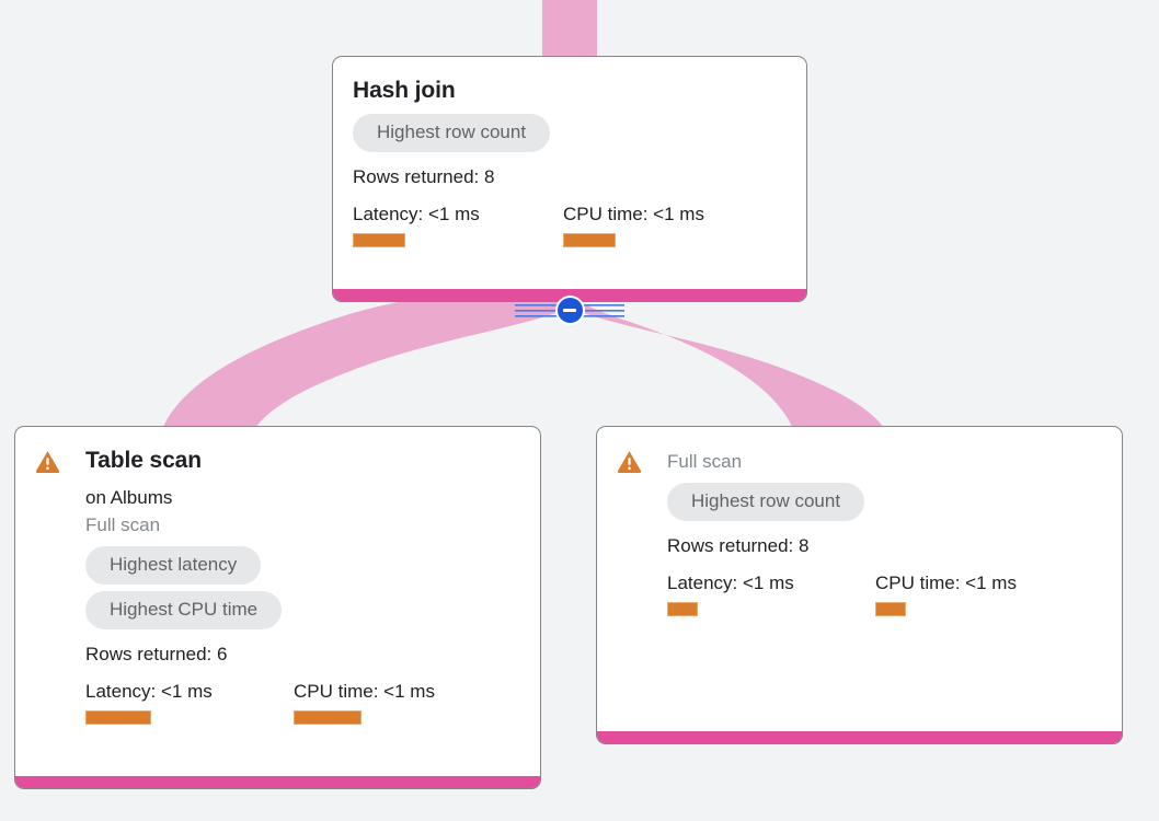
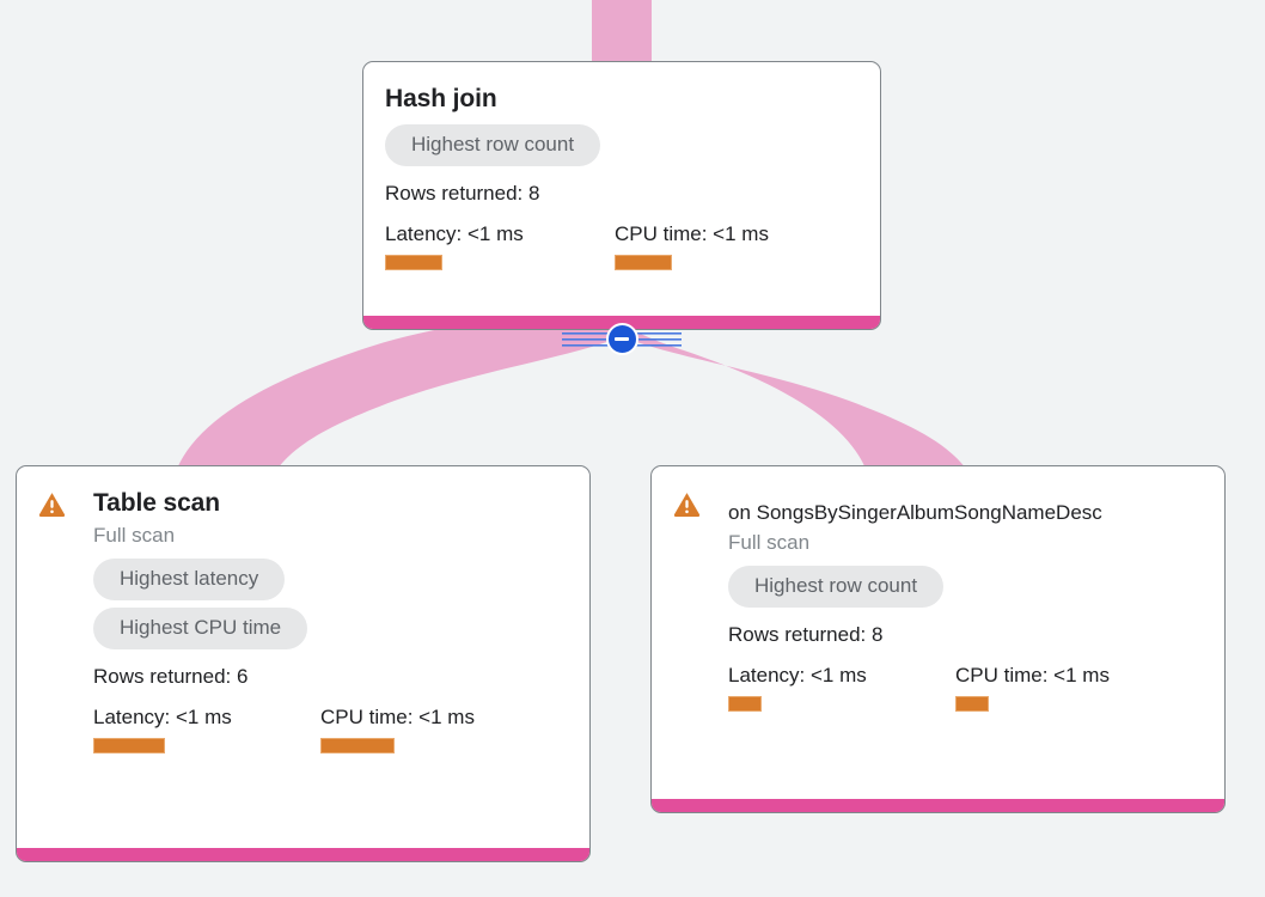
  Hash join
  Highest row count
  Rows returned: 8
  Latency: <1 ms
  CPU time: <1 ms
  Table scan
- on Albums
  Full scan
  Highest latency
  Highest CPU time
  Rows returned: 6
  Latency: <1 ms
  CPU time: <1 ms
+ on SongsBySingerAlbumSongNameDesc
  Full scan
  Highest row count
  Rows returned: 8
  Latency: <1 ms
  CPU time: <1 ms
